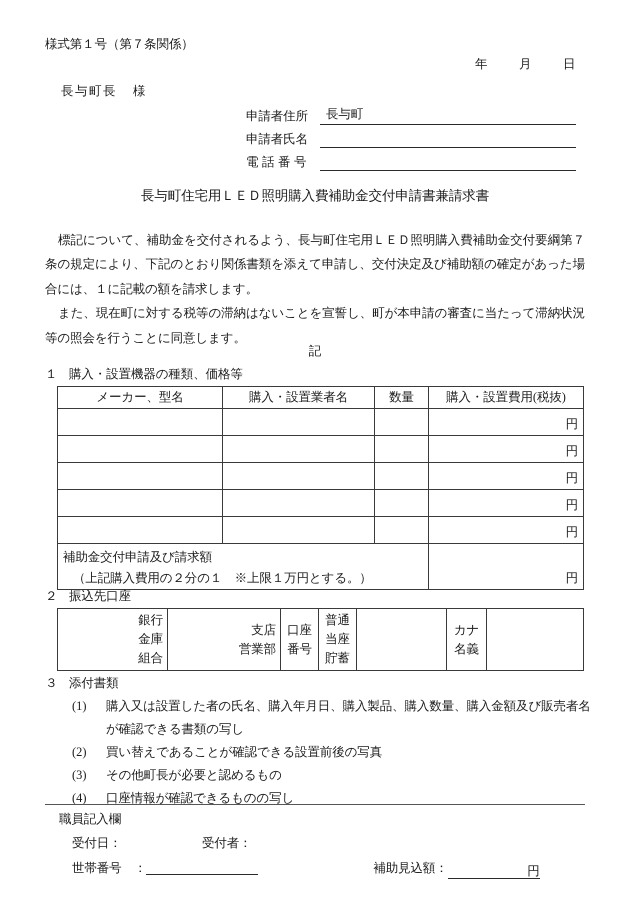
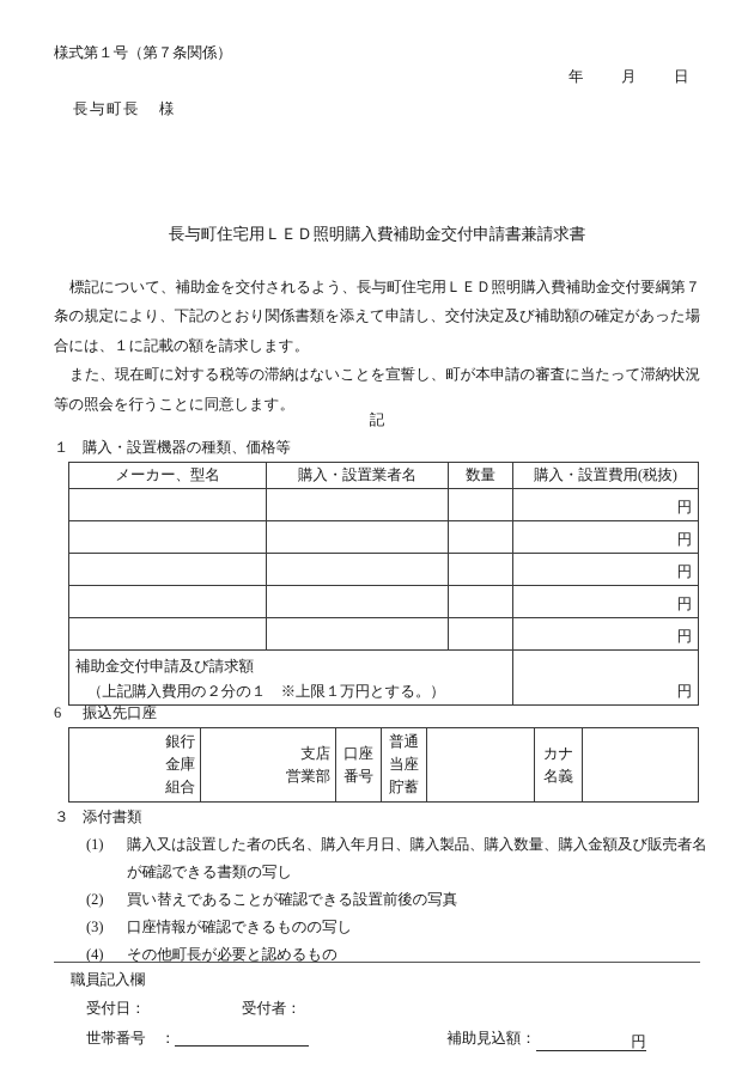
  様式第１号（第７条関係）
  年 月 日
  長与町長 様
- 申請者住所
- 長与町
- 申請者氏名
- 電話番号
  長与町住宅用ＬＥＤ照明購入費補助金交付申請書兼請求書
  標記について、補助金を交付されるよう、長与町住宅用ＬＥＤ照明購入費補助金交付要綱第７条の規定により、下記のとおり関係書類を添えて申請し、交付決定及び補助額の確定があった場合には、１に記載の額を請求します。
  また、現在町に対する税等の滞納はないことを宣誓し、町が本申請の審査に当たって滞納状況等の照会を行うことに同意します。
  記
  １ 購入・設置機器の種類、価格等
  メーカー、型名	購入・設置業者名	数量	購入・設置費用(税抜)
  			円
  			円
  			円
  			円
  			円
  補助金交付申請及び請求額 （上記購入費用の２分の１ ※上限１万円とする。）	円
- ２ 振込先口座
+ 6 振込先口座
  銀行 金庫 組合	支店 営業部	口座 番号	普通 当座 貯蓄		カナ 名義
  ３ 添付書類
  (1)
  購入又は設置した者の氏名、購入年月日、購入製品、購入数量、購入金額及び販売者名が確認できる書類の写し
  (2)
  買い替えであることが確認できる設置前後の写真
  (3)
- その他町長が必要と認めるもの
+ 口座情報が確認できるものの写し
  (4)
- 口座情報が確認できるものの写し
+ その他町長が必要と認めるもの
  職員記入欄
  受付日： 受付者：
  世帯番号 ： 補助見込額： 円
